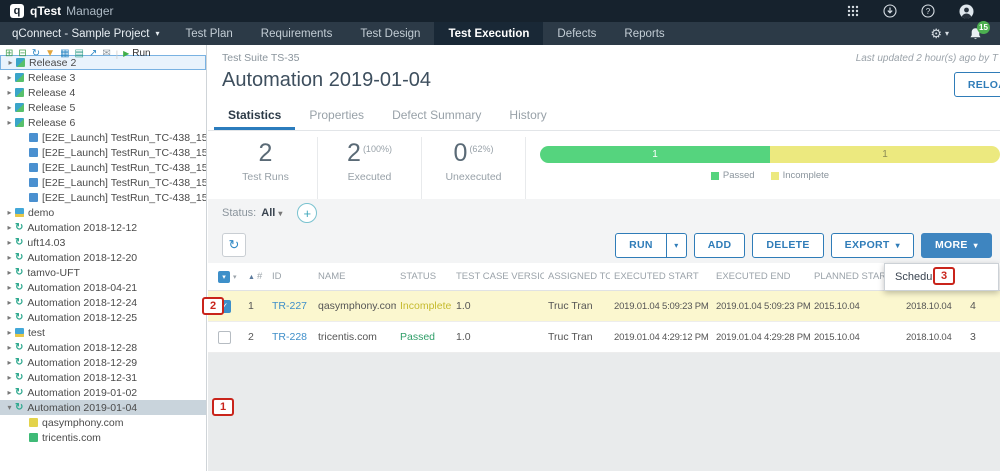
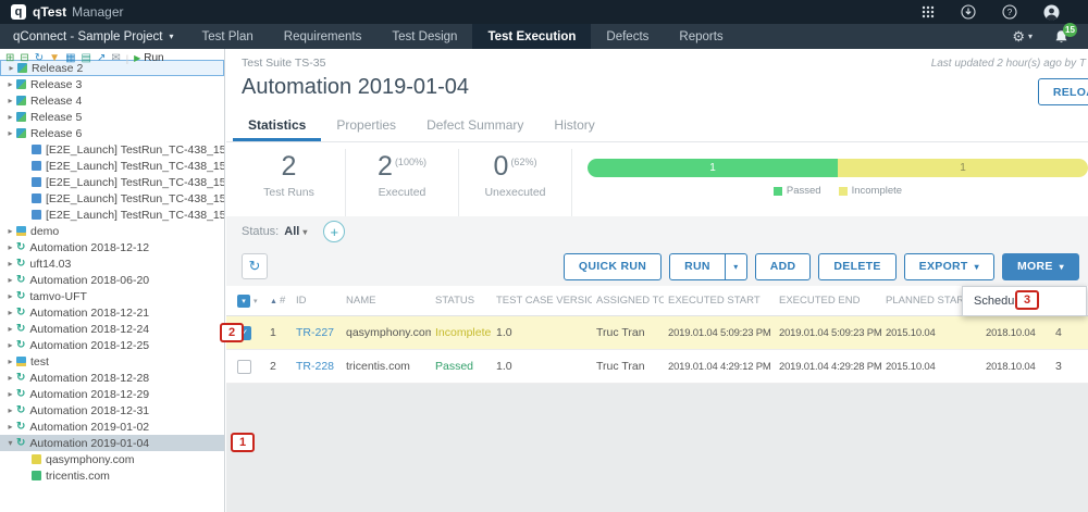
  q
  qTest
  Manager
  ?
  qConnect - Sample Project
  ▾
  Test Plan
  Requirements
  Test Design
  Test Execution
  Defects
  Reports
  ⚙
  ▾
  15
  ⊞
  ⊟
  ↻
  ▼
  ▦
  ▤
  ↗
  ✉
  |
  ▶
  Run
  ▸
  Release 2
  ▸
  Release 3
  ▸
  Release 4
  ▸
  Release 5
  ▸
  Release 6
  [E2E_Launch] TestRun_TC-438_15
  [E2E_Launch] TestRun_TC-438_15
  [E2E_Launch] TestRun_TC-438_15
  [E2E_Launch] TestRun_TC-438_15
  [E2E_Launch] TestRun_TC-438_15
  ▸
  demo
  ▸
  ↻
  Automation 2018-12-12
  ▸
  ↻
  uft14.03
  ▸
  ↻
- Automation 2018-12-20
+ Automation 2018-06-20
  ▸
  ↻
  tamvo-UFT
  ▸
  ↻
- Automation 2018-04-21
+ Automation 2018-12-21
  ▸
  ↻
  Automation 2018-12-24
  ▸
  ↻
  Automation 2018-12-25
  ▸
  test
  ▸
  ↻
  Automation 2018-12-28
  ▸
  ↻
  Automation 2018-12-29
  ▸
  ↻
  Automation 2018-12-31
  ▸
  ↻
  Automation 2019-01-02
  ▾
  ↻
  Automation 2019-01-04
  qasymphony.com
  tricentis.com
  Test Suite TS-35
  Automation 2019-01-04
  Last updated 2 hour(s) ago by T
  Statistics
  Properties
  Defect Summary
  History
  2
  Test Runs
  2 (100%)
  Executed
  0 (62%)
  Unexecuted
  1
  1
  Passed
  Incomplete
  Status:
  All
  ▾
  +
  ↻
+ QUICK RUN
  RUN
  ▾
  ADD
  DELETE
  EXPORT
  ▾
  MORE
  ▾
  ID
  NAME
  STATUS
  TEST CASE VERSIO
  ASSIGNED TO
  EXECUTED START
  EXECUTED END
  ✓
  1
  TR-227
  qasymphony.com
  Incomplete
  1.0
  Truc Tran
  2019.01.04 5:09:23 PM
  2019.01.04 5:09:23 PM
  2015.10.04
  2018.10.04
  4
  2
  TR-228
  tricentis.com
  Passed
  1.0
  Truc Tran
  2019.01.04 4:29:12 PM
  2019.01.04 4:29:28 PM
  2015.10.04
  2018.10.04
  3
  Schedu
  1
  2
  3
